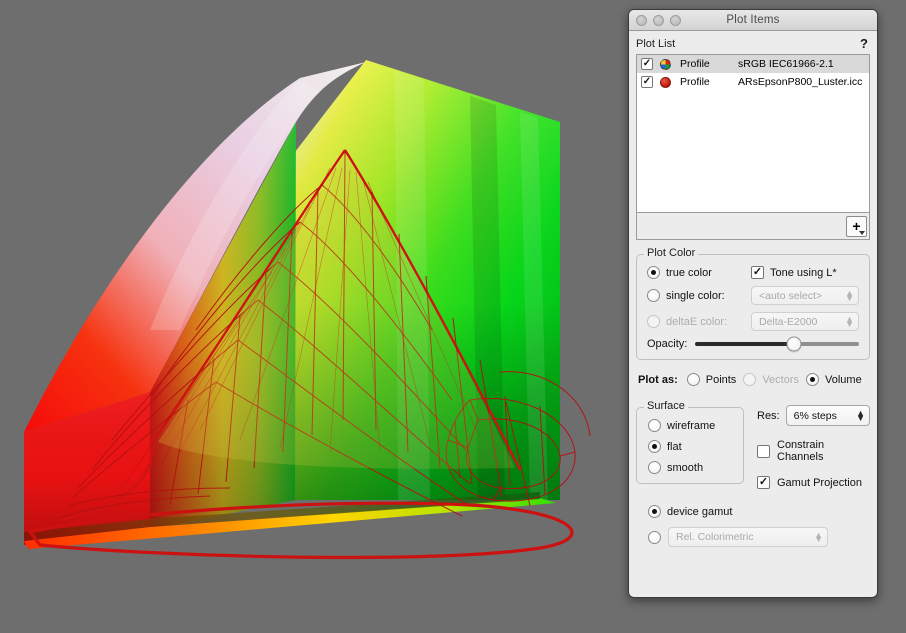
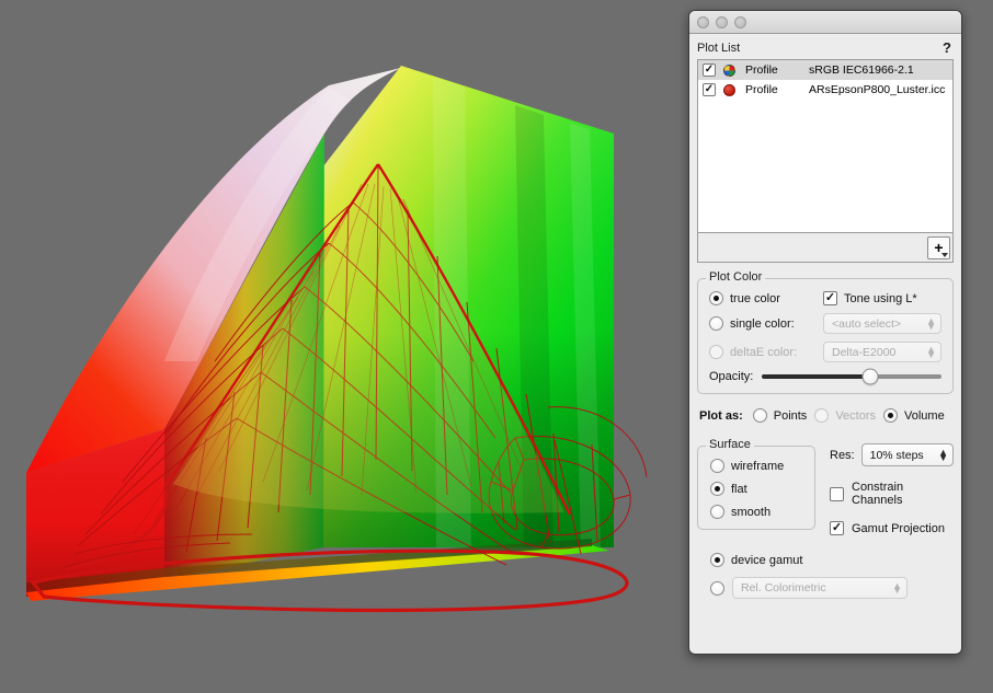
- Plot Items
  Plot List
  ?
  Profile
  sRGB IEC61966-2.1
  Profile
  ARsEpsonP800_Luster.icc
  +
  Plot Color
  true color
  Tone using L*
  single color:
  <auto select>
  ▲
  ▼
  deltaE color:
  Delta-E2000
  ▲
  ▼
  Opacity:
  Plot as:
  Points
  Vectors
  Volume
  Surface
  wireframe
  flat
  smooth
  Res:
- 6% steps
+ 10% steps
  ▲
  ▼
  Constrain Channels
  Gamut Projection
  device gamut
  Rel. Colorimetric
  ▲
  ▼
